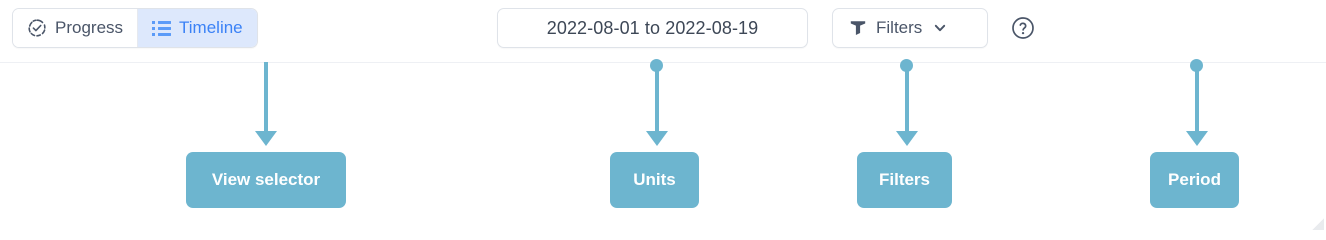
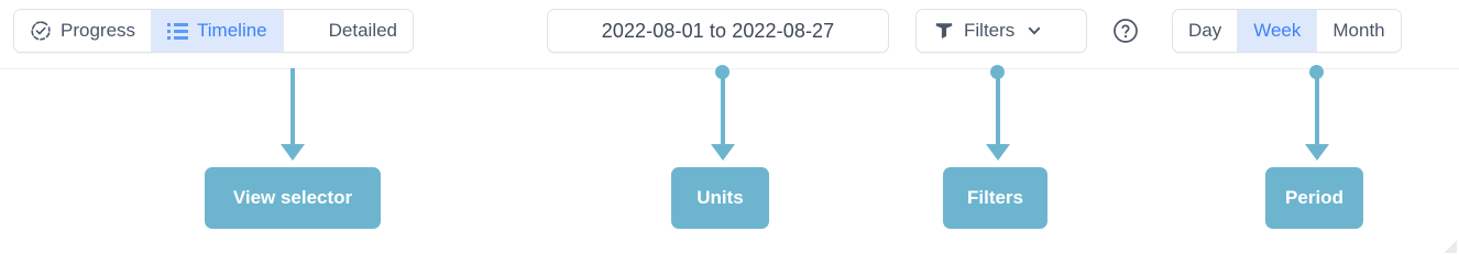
  Progress
  Timeline
+ Detailed
- 2022-08-01 to 2022-08-19
+ 2022-08-01 to 2022-08-27
  Filters
+ Day
+ Week
+ Month
  View selector
  Units
  Filters
  Period
